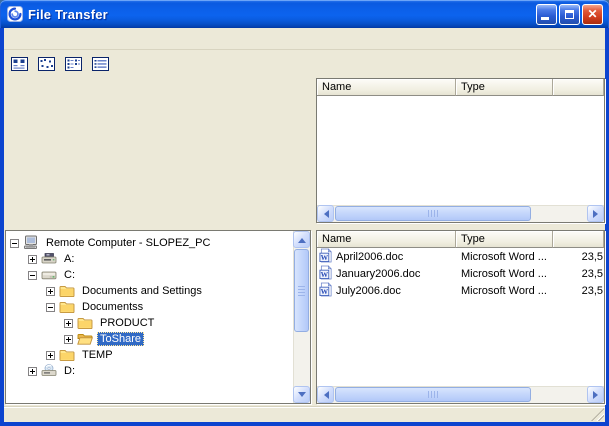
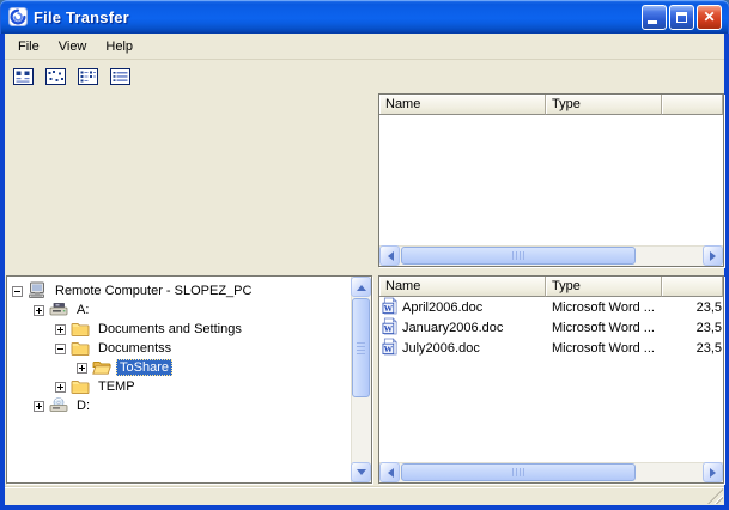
  File Transfer
  ✕
+ File
+ View
+ Help
  Name
  Type
  Remote Computer - SLOPEZ_PC
  A:
- C:
  Documents and Settings
  Documentss
- PRODUCT
  ToShare
  TEMP
  D:
  Name
  Type
  W
  April2006.doc
  Microsoft Word ...
  23,5
  W
  January2006.doc
  Microsoft Word ...
  23,5
  W
  July2006.doc
  Microsoft Word ...
  23,5
